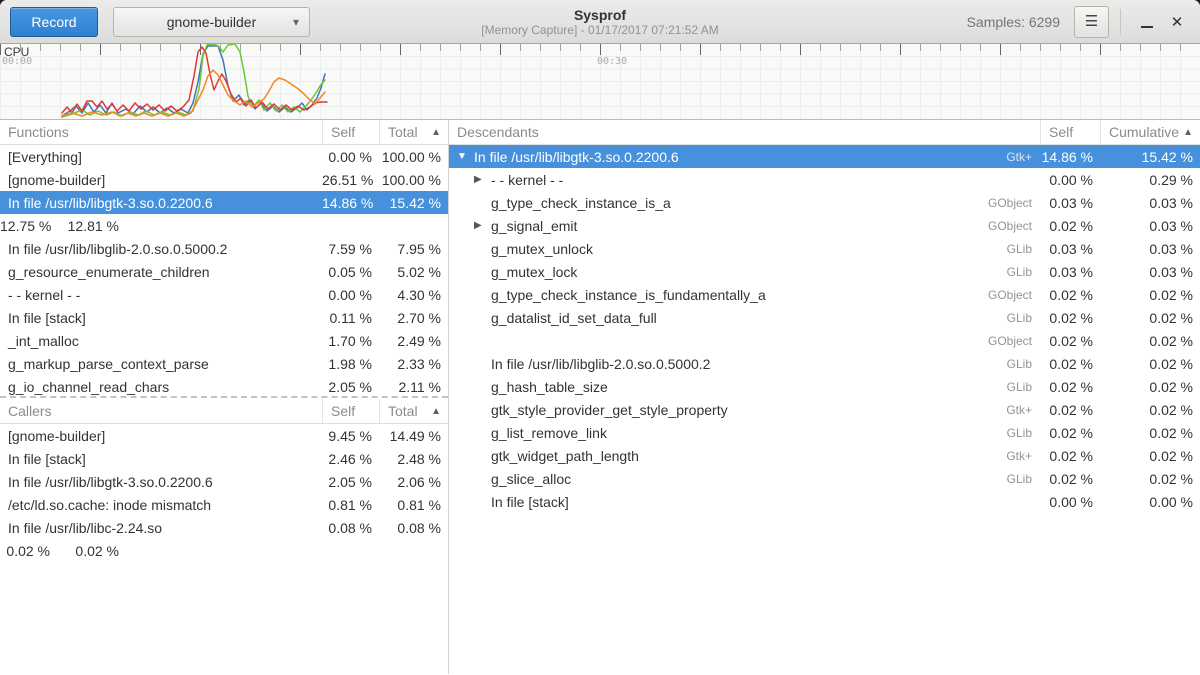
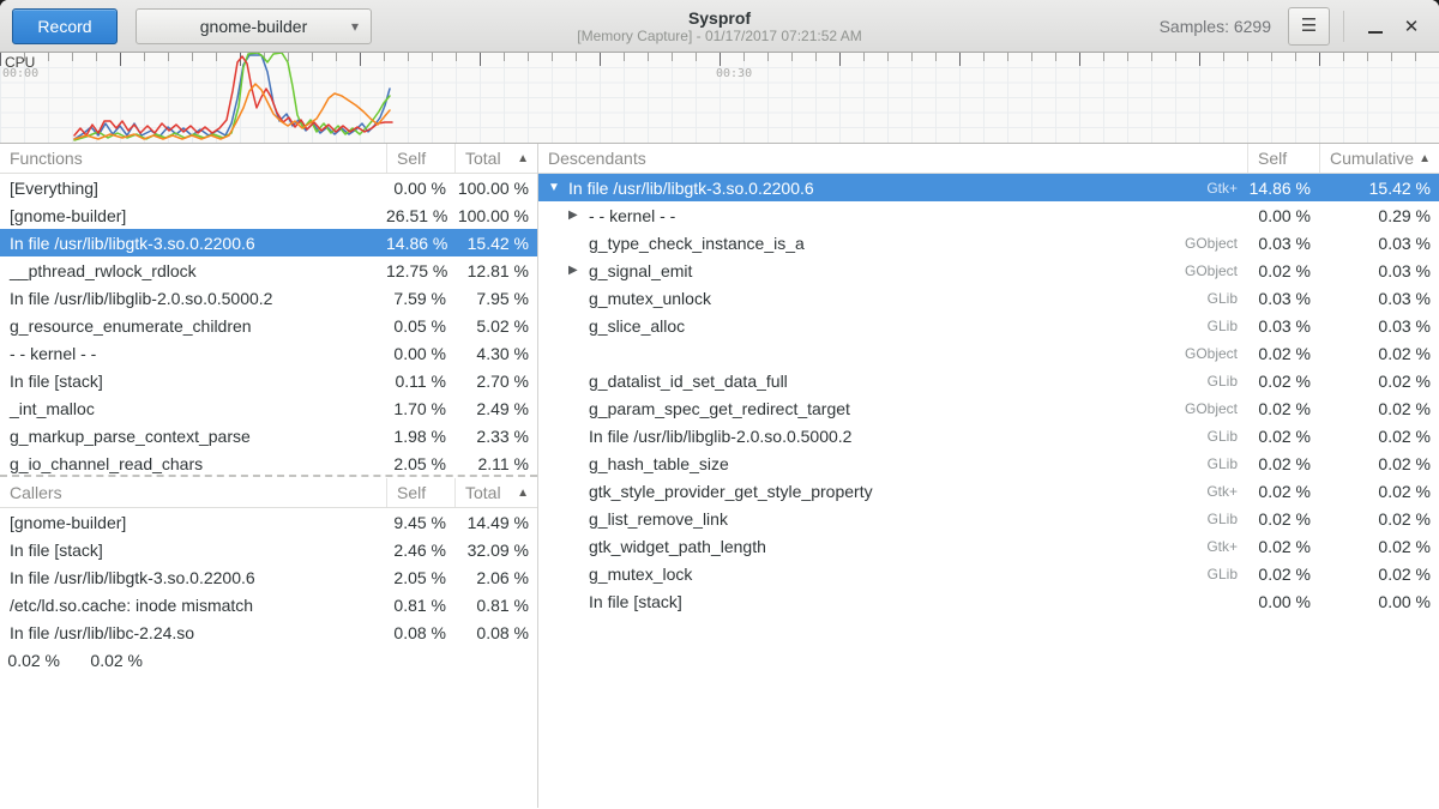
  Record
  gnome-builder
  ▾
  Sysprof
  [Memory Capture] - 01/17/2017 07:21:52 AM
  Samples: 6299
  ☰
  ✕
  CPU
  00:00
  00:30
  Functions
  Self
  Total
  ▲
  [Everything]
  0.00 %
  100.00 %
  [gnome-builder]
  26.51 %
  100.00 %
  In file /usr/lib/libgtk-3.so.0.2200.6
  14.86 %
  15.42 %
+ __pthread_rwlock_rdlock
  12.75 %
  12.81 %
  In file /usr/lib/libglib-2.0.so.0.5000.2
  7.59 %
  7.95 %
  g_resource_enumerate_children
  0.05 %
  5.02 %
  - - kernel - -
  0.00 %
  4.30 %
  In file [stack]
  0.11 %
  2.70 %
  _int_malloc
  1.70 %
  2.49 %
  g_markup_parse_context_parse
  1.98 %
  2.33 %
  g_io_channel_read_chars
  2.05 %
  2.11 %
  Callers
  Self
  Total
  ▲
  [gnome-builder]
  9.45 %
  14.49 %
  In file [stack]
  2.46 %
- 2.48 %
+ 32.09 %
  In file /usr/lib/libgtk-3.so.0.2200.6
  2.05 %
  2.06 %
  /etc/ld.so.cache: inode mismatch
  0.81 %
  0.81 %
  In file /usr/lib/libc-2.24.so
  0.08 %
  0.08 %
  0.02 %
  0.02 %
  Descendants
  Self
  Cumulative
  ▲
  ▼
  In file /usr/lib/libgtk-3.so.0.2200.6
  Gtk+
  14.86 %
  15.42 %
  ▶
  - - kernel - -
  0.00 %
  0.29 %
  g_type_check_instance_is_a
  GObject
  0.03 %
  0.03 %
  ▶
  g_signal_emit
  GObject
  0.02 %
  0.03 %
  g_mutex_unlock
  GLib
  0.03 %
  0.03 %
- g_mutex_lock
+ g_slice_alloc
  GLib
  0.03 %
  0.03 %
- g_type_check_instance_is_fundamentally_a
  GObject
  0.02 %
  0.02 %
  g_datalist_id_set_data_full
  GLib
  0.02 %
  0.02 %
+ g_param_spec_get_redirect_target
  GObject
  0.02 %
  0.02 %
  In file /usr/lib/libglib-2.0.so.0.5000.2
  GLib
  0.02 %
  0.02 %
  g_hash_table_size
  GLib
  0.02 %
  0.02 %
  gtk_style_provider_get_style_property
  Gtk+
  0.02 %
  0.02 %
  g_list_remove_link
  GLib
  0.02 %
  0.02 %
  gtk_widget_path_length
  Gtk+
  0.02 %
  0.02 %
- g_slice_alloc
+ g_mutex_lock
  GLib
  0.02 %
  0.02 %
  In file [stack]
  0.00 %
  0.00 %
